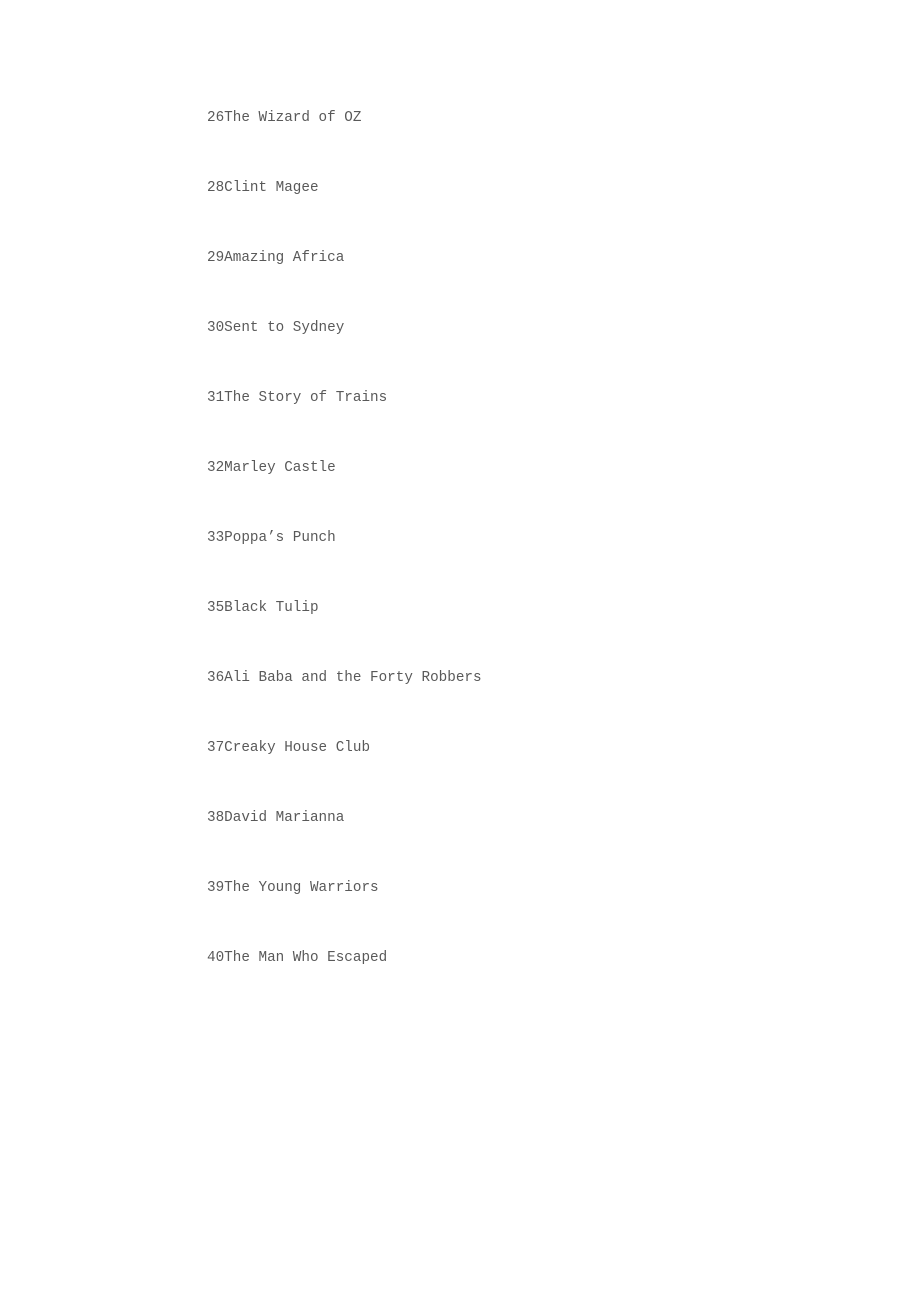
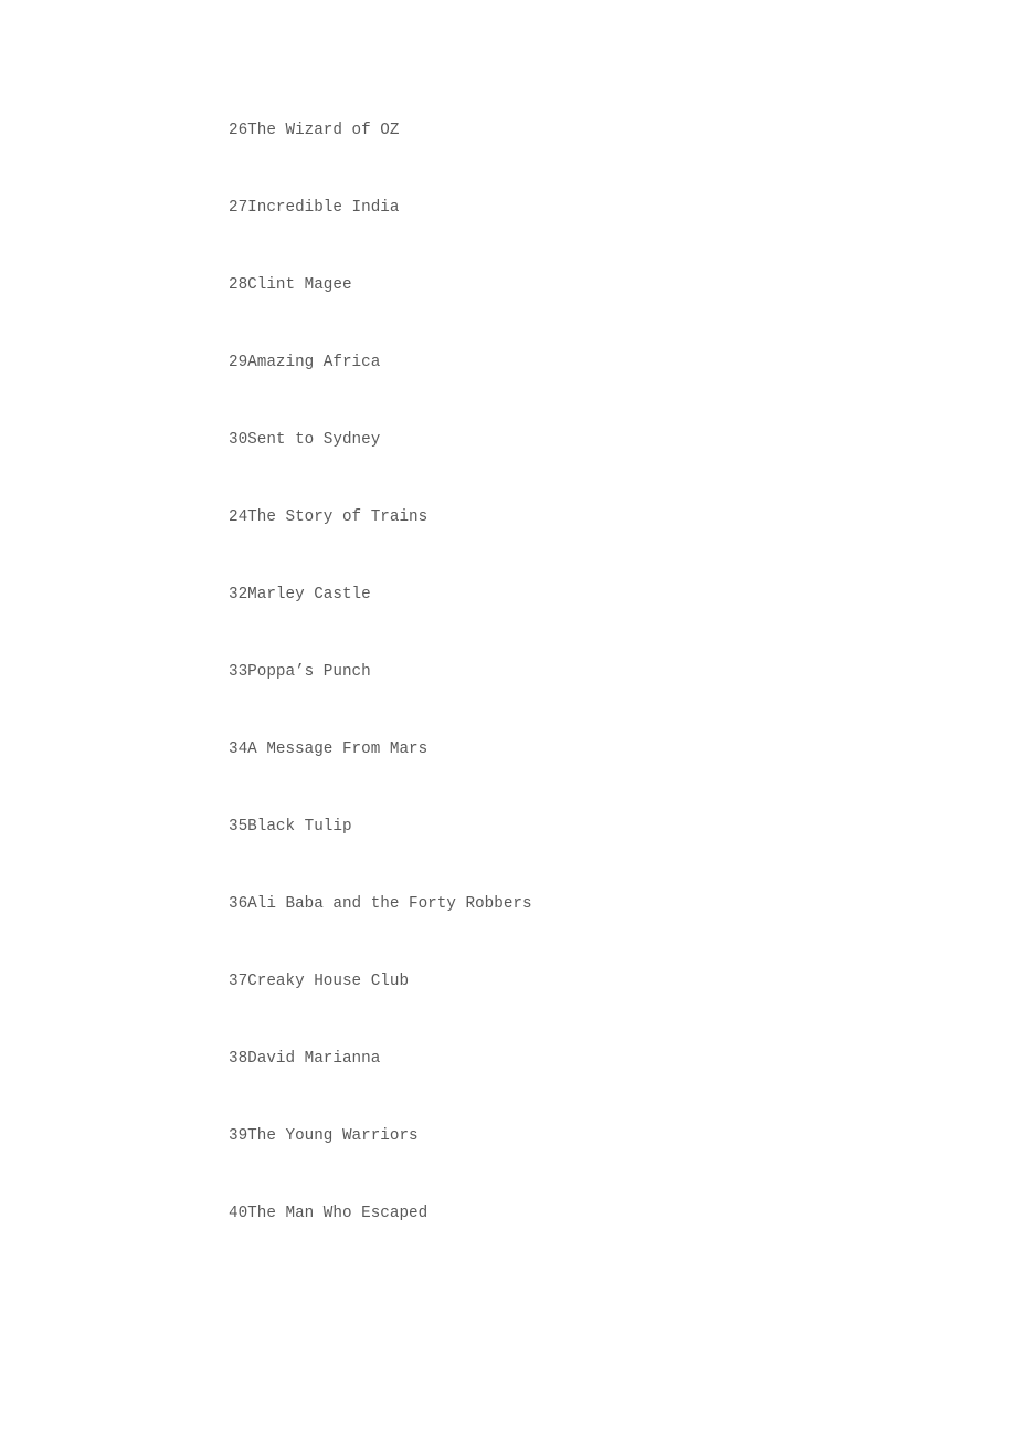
  26The Wizard of OZ
+ 27Incredible India
  28Clint Magee
  29Amazing Africa
  30Sent to Sydney
- 31The Story of Trains
+ 24The Story of Trains
  32Marley Castle
  33Poppa’s Punch
+ 34A Message From Mars
  35Black Tulip
  36Ali Baba and the Forty Robbers
  37Creaky House Club
  38David Marianna
  39The Young Warriors
  40The Man Who Escaped
